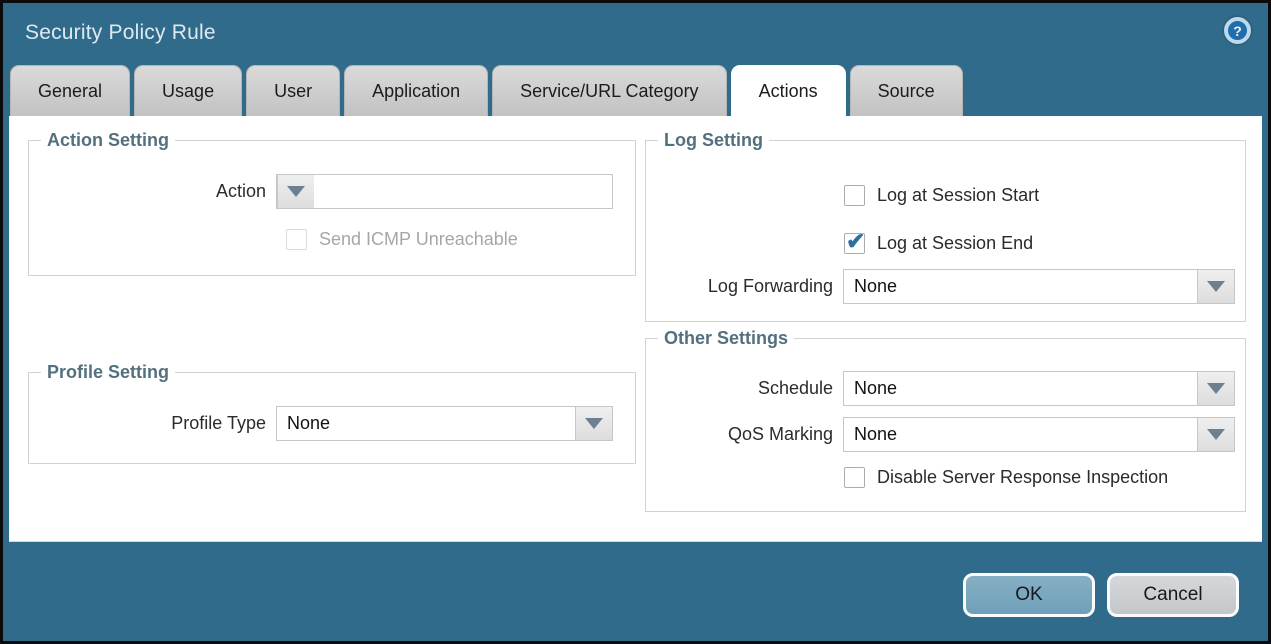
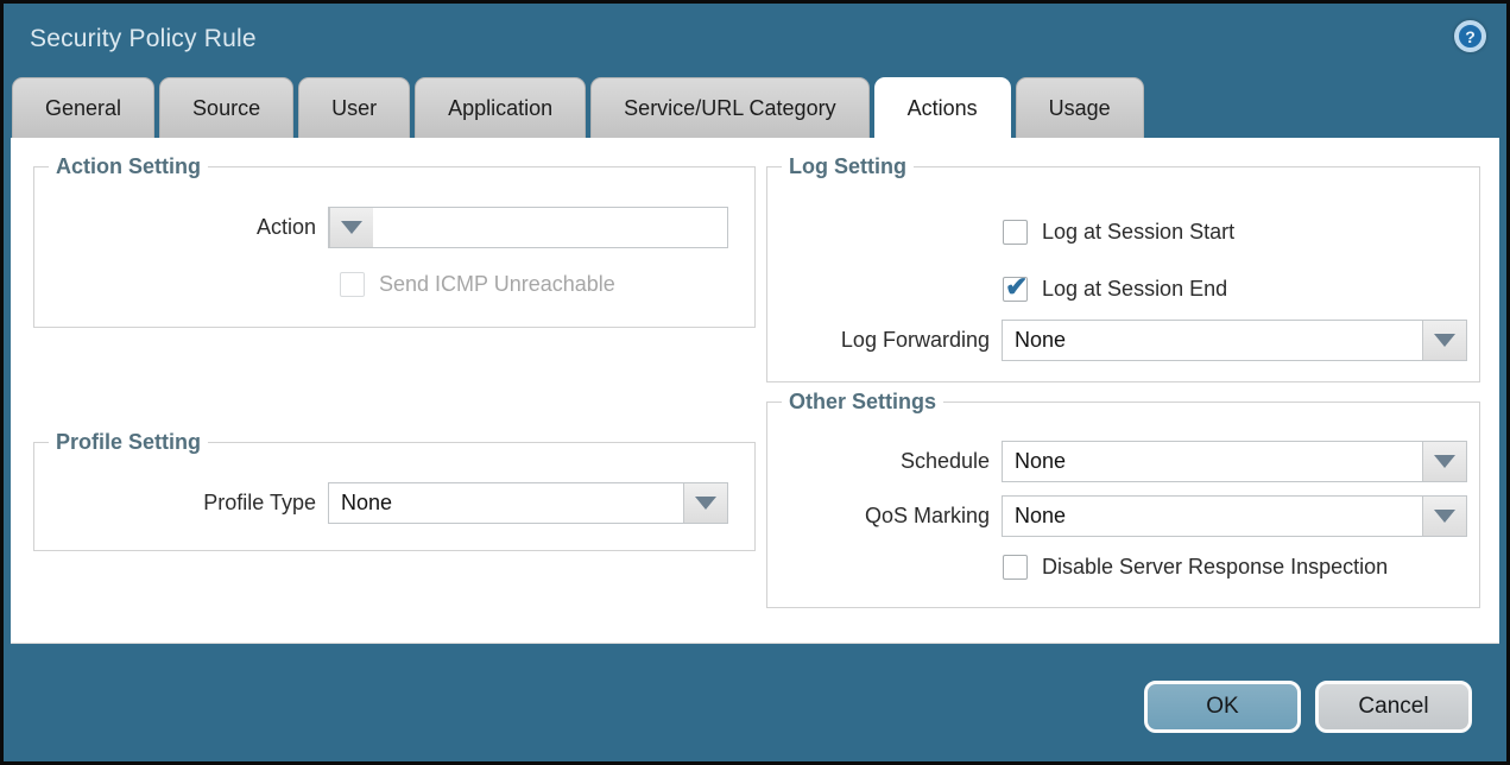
  Security Policy Rule
  ?
  General
- Usage
+ Source
  User
  Application
  Service/URL Category
  Actions
- Source
+ Usage
  Action Setting
  Action
  Send ICMP Unreachable
  Profile Setting
  Profile Type
  None
  Log Setting
  Log at Session Start
  Log at Session End
  Log Forwarding
  None
  Other Settings
  Schedule
  None
  QoS Marking
  None
  Disable Server Response Inspection
  OK
  Cancel
